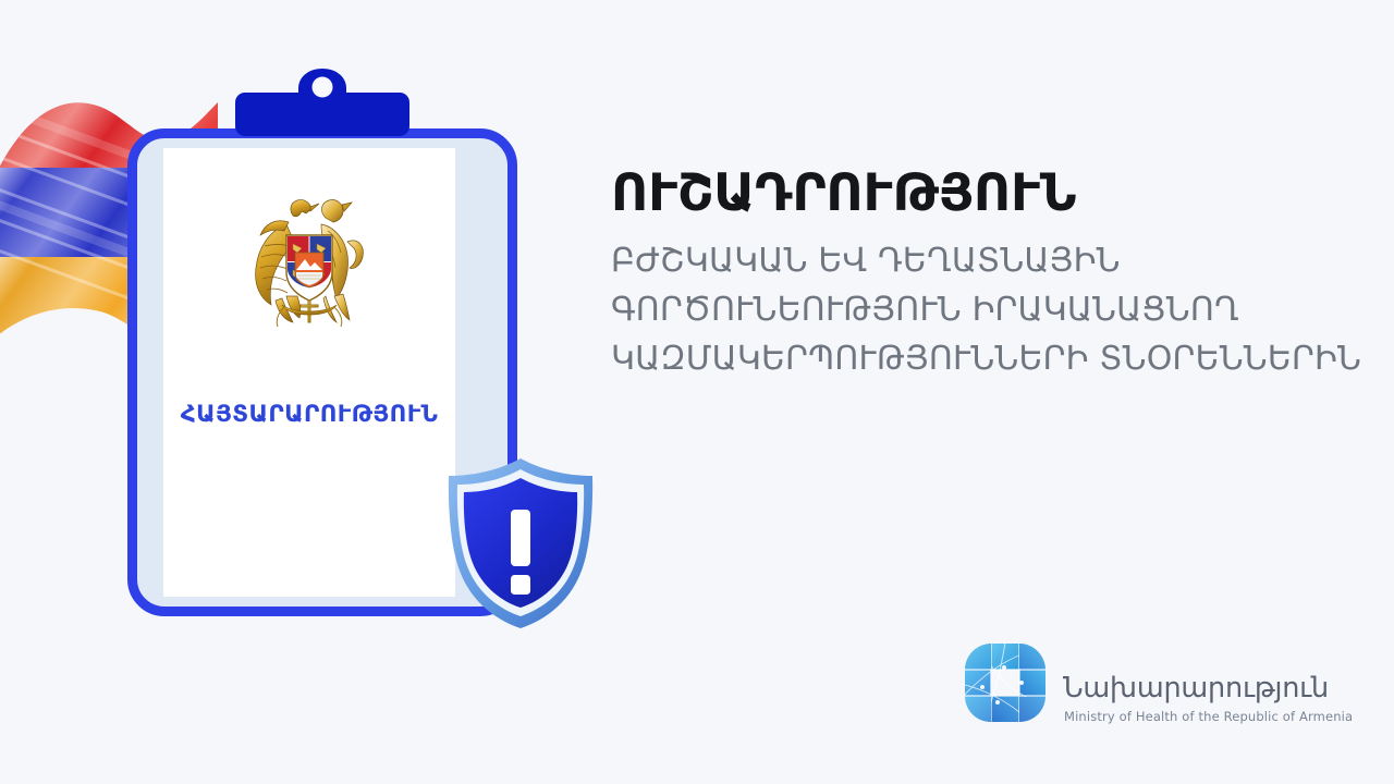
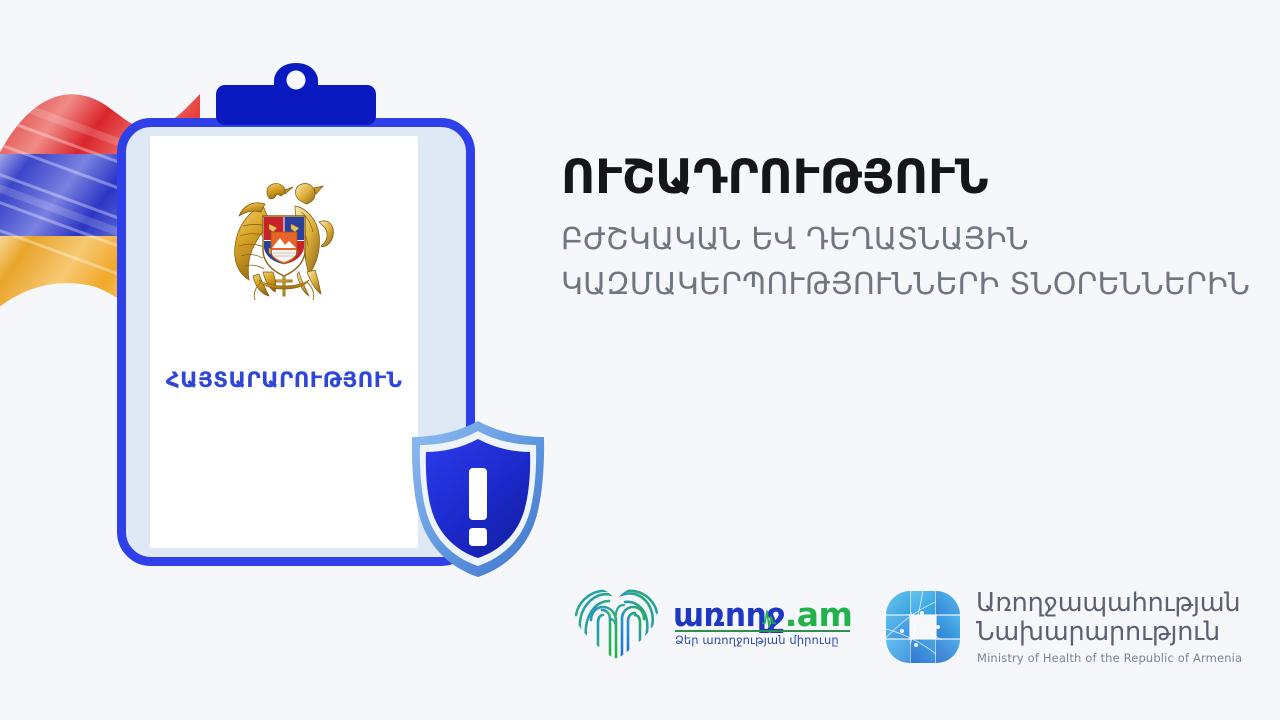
  ՀԱՅՏԱՐԱՐՈՒԹՅՈՒՆ
  ՈՒՇԱԴՐՈՒԹՅՈՒՆ
  ԲԺՇԿԱԿԱՆ ԵՎ ԴԵՂԱՏՆԱՅԻՆ
- ԳՈՐԾՈՒՆԵՈՒԹՅՈՒՆ ԻՐԱԿԱՆԱՑՆՈՂ
  ԿԱԶՄԱԿԵՐՊՈՒԹՅՈՒՆՆԵՐԻ ՏՆՕՐԵՆՆԵՐԻՆ
+ առողջ.am
+ Ձեր առողջության միրուսը
+ Առողջապահության
  Նախարարություն
  Ministry of Health of the Republic of Armenia
